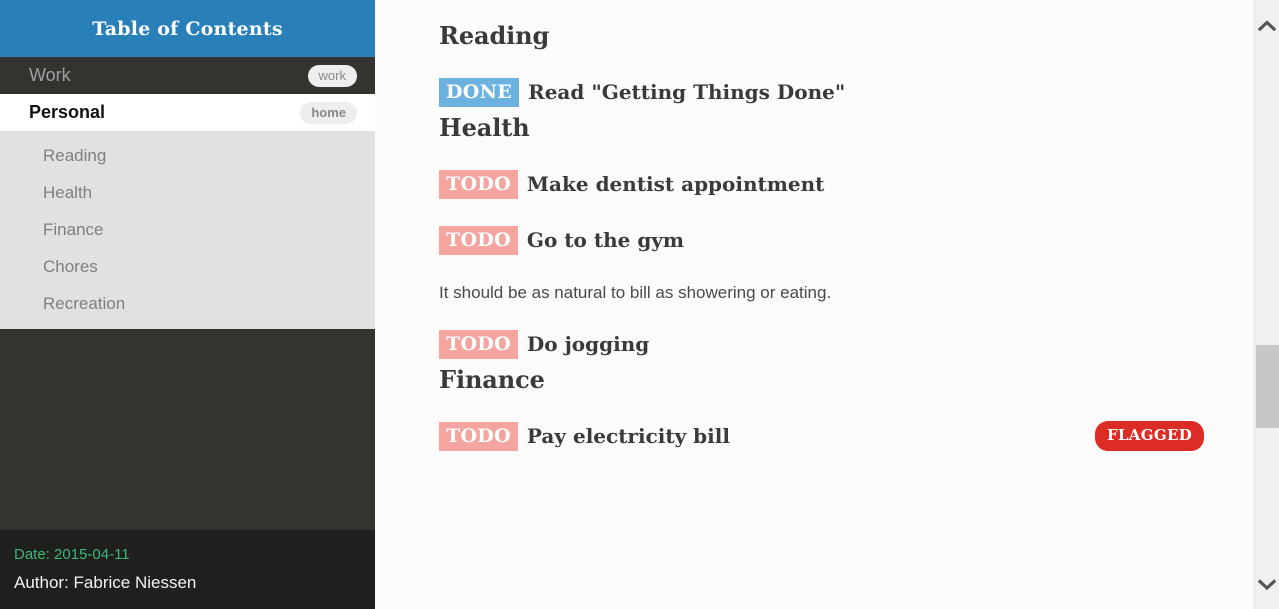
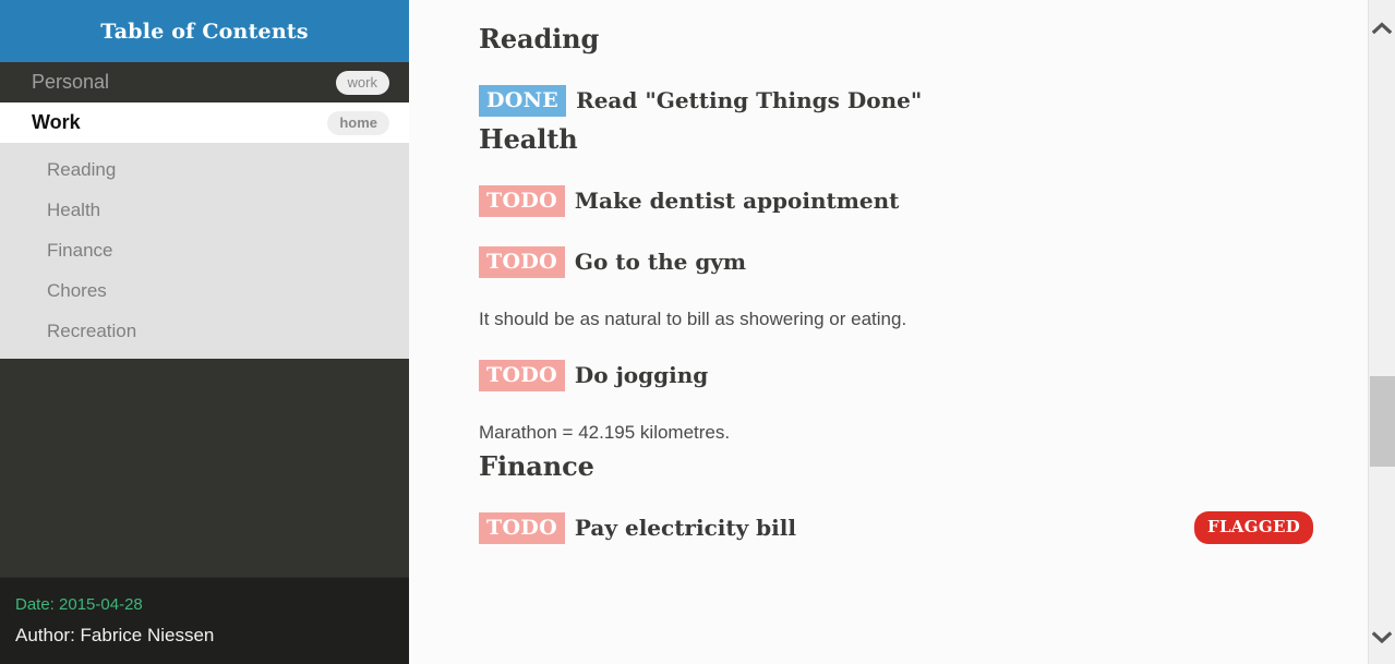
  Table of Contents
- Work
+ Personal
  work
- Personal
+ Work
  home
  Reading
  Health
  Finance
  Chores
  Recreation
- Date: 2015-04-11
+ Date: 2015-04-28
  Author: Fabrice Niessen
  Reading
  DONE
  Read "Getting Things Done"
  Health
  TODO
  Make dentist appointment
  TODO
  Go to the gym
  It should be as natural to bill as showering or eating.
  TODO
  Do jogging
+ Marathon = 42.195 kilometres.
  Finance
  TODO
  Pay electricity bill
  FLAGGED
